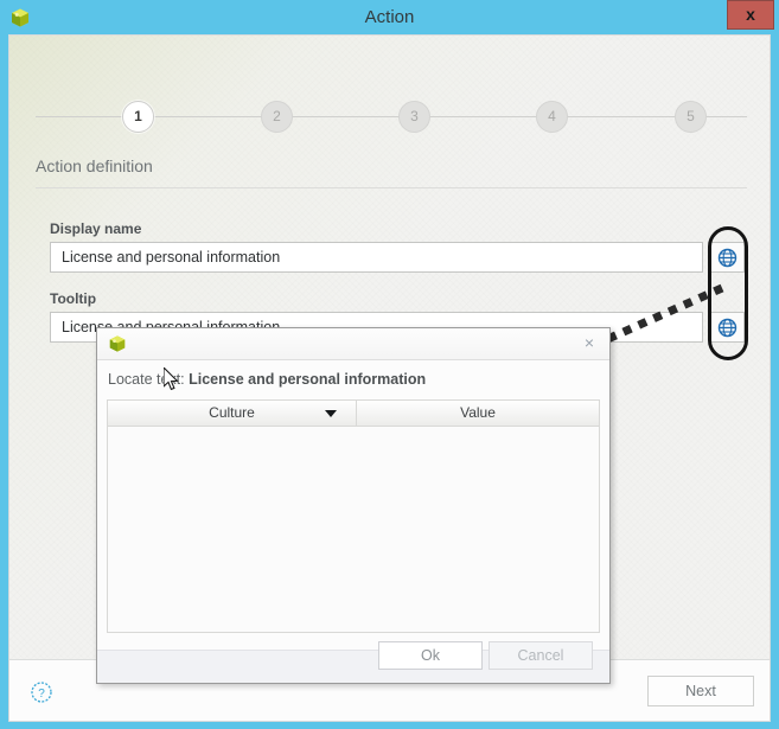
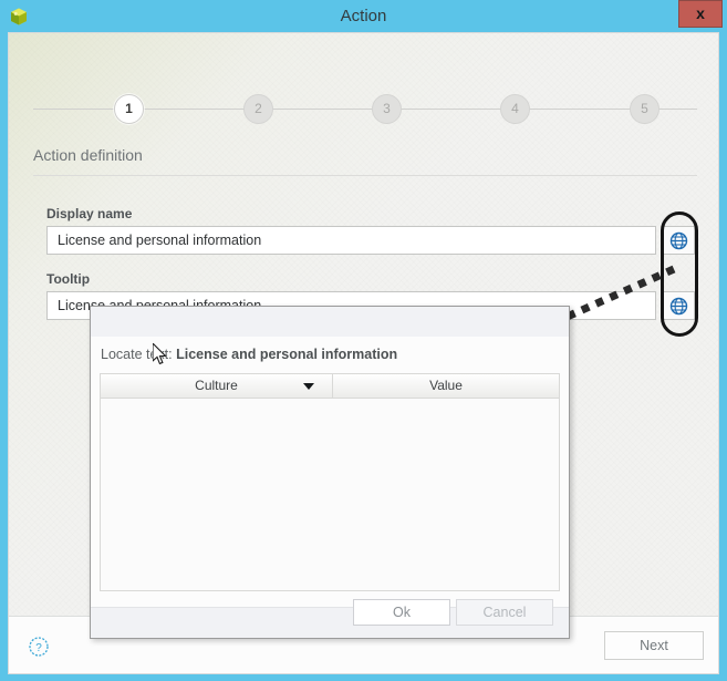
  Action
  x
  1
  2
  3
  4
  5
  Action definition
  Display name
  License and personal information
  Tooltip
  ?
  Next
- ×
  Locate tt: License and personal information
  Culture
  Value
  Ok
  Cancel
